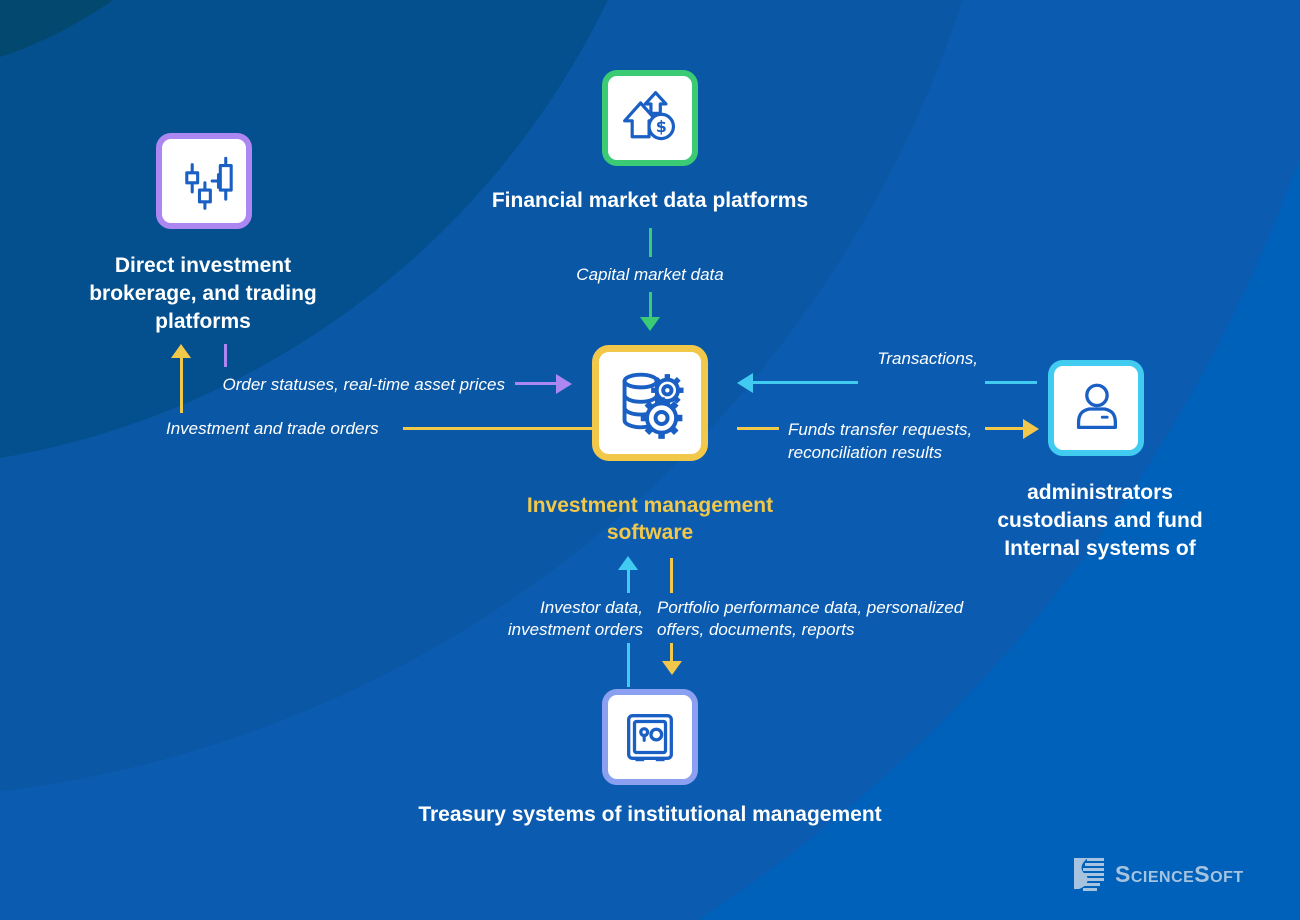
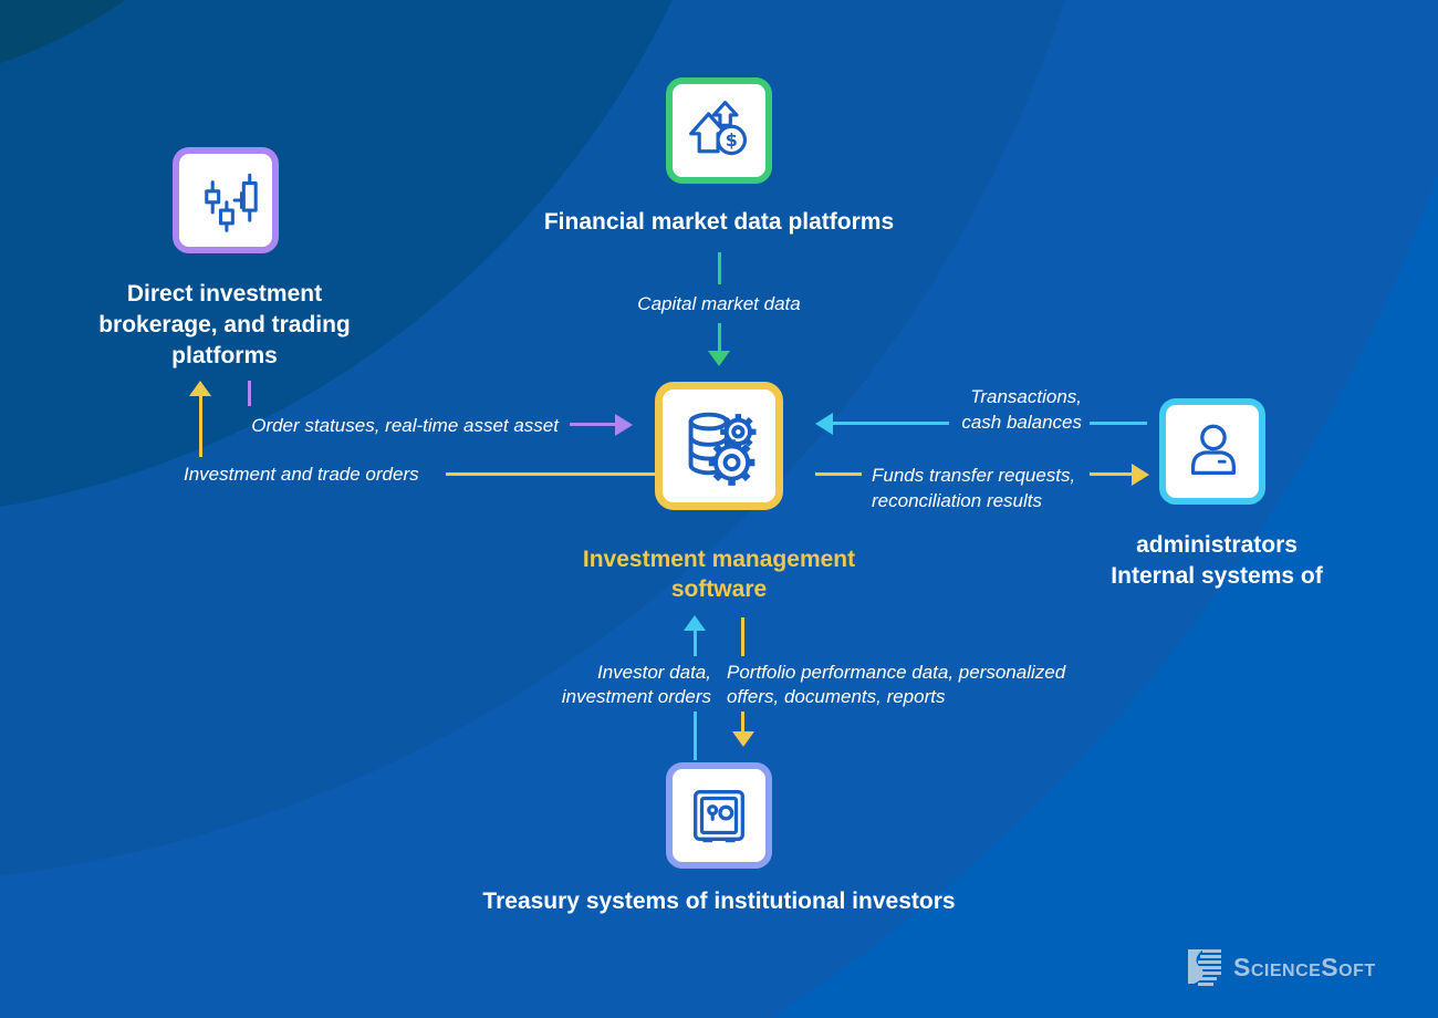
  $
  Financial market data platforms
  Capital market data
  Direct investment
  brokerage, and trading
  platforms
- Order statuses, real-time asset prices
+ Order statuses, real-time asset asset
  Investment and trade orders
  Investment management
  software
  administrators
- custodians and fund
  Internal systems of
  Transactions,
+ cash balances
  Funds transfer requests,
  reconciliation results
  Investor data,
  investment orders
  Portfolio performance data, personalized
  offers, documents, reports
- Treasury systems of institutional management
+ Treasury systems of institutional investors
  ScienceSoft
